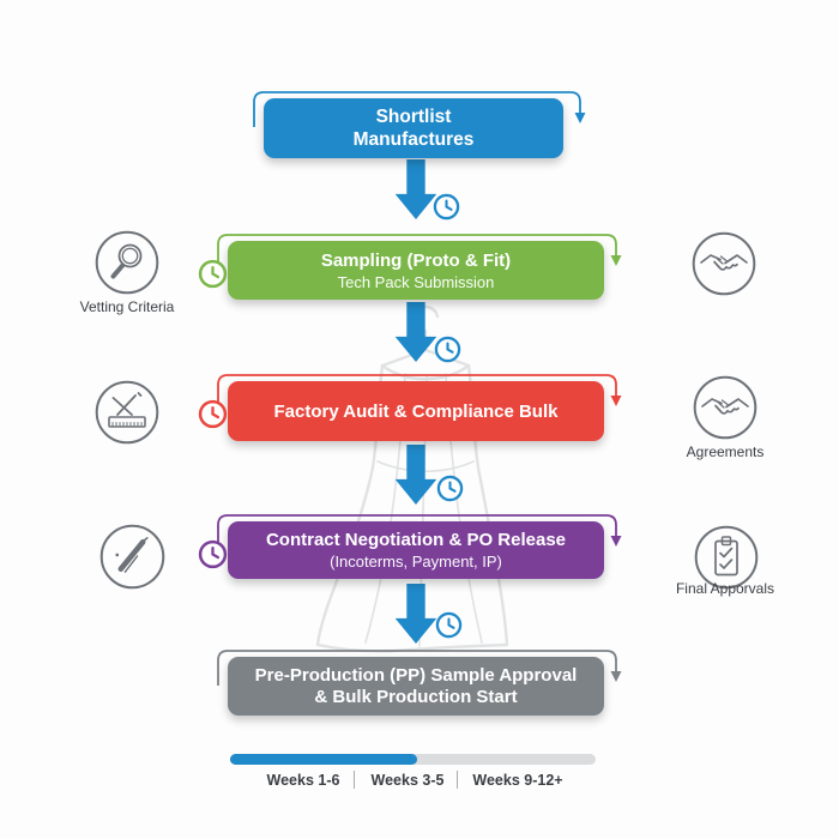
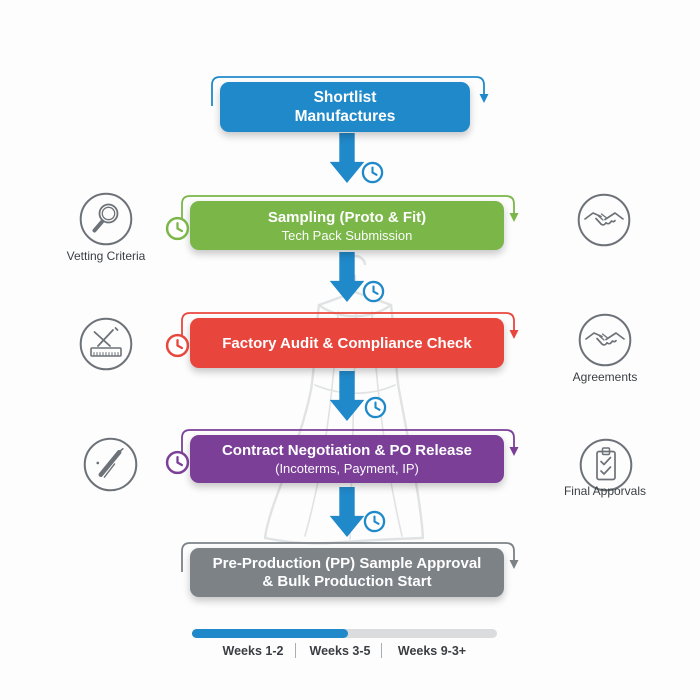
  Shortlist
  Manufactures
  Sampling (Proto & Fit)
  Tech Pack Submission
- Factory Audit & Compliance Bulk
+ Factory Audit & Compliance Check
  Contract Negotiation & PO Release
  (Incoterms, Payment, IP)
  Pre-Production (PP) Sample Approval
  & Bulk Production Start
  Vetting Criteria
  Agreements
  Final Apporvals
- Weeks 1-6
+ Weeks 1-2
  Weeks 3-5
- Weeks 9-12+
+ Weeks 9-3+
